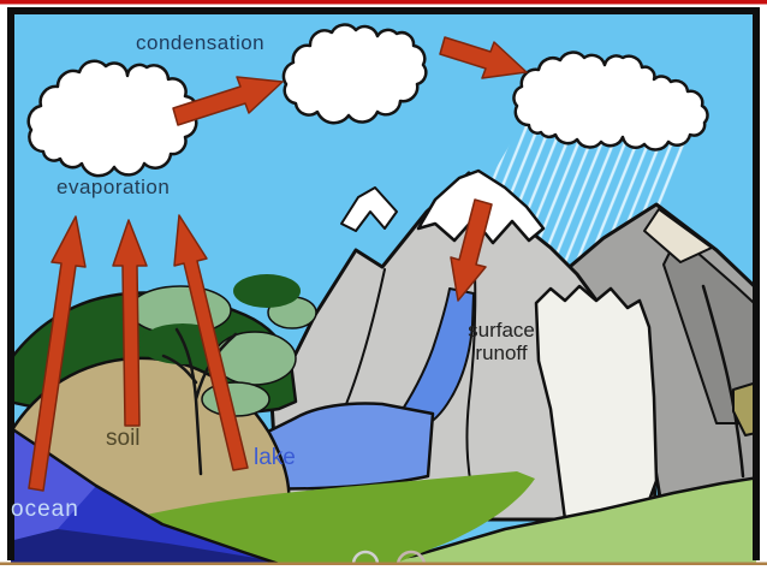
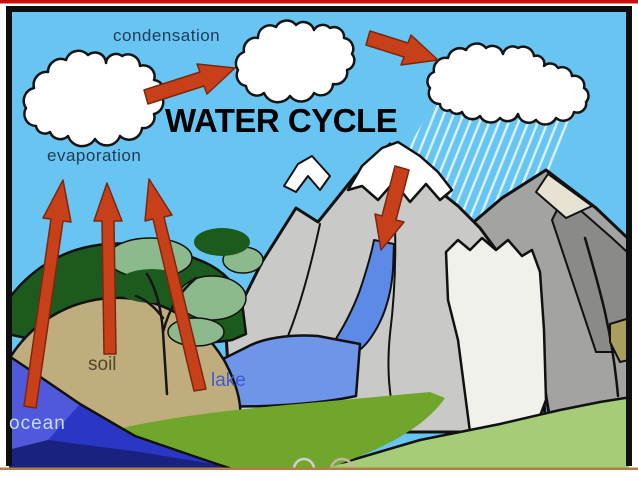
  condensation
+ WATER CYCLE
  evaporation
- surface
- runoff
  soil
  lake
  ocean
